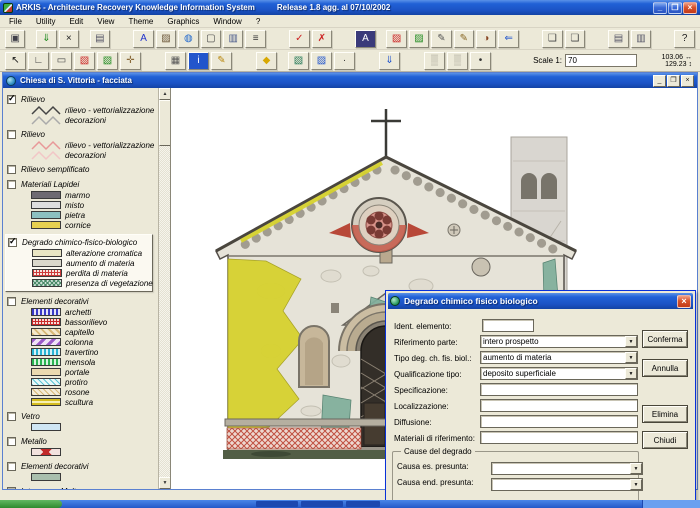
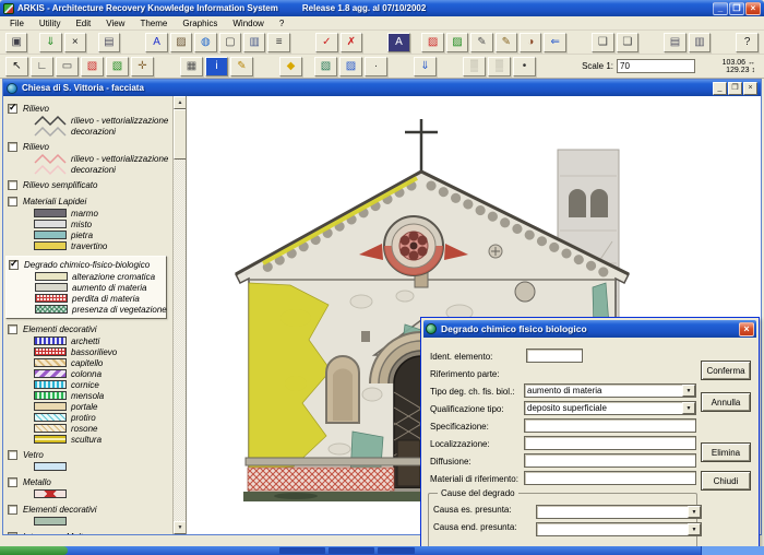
  ARKIS - Architecture Recovery Knowledge Information System
  Release 1.8 agg. al 07/10/2002
  _
  ❐
  ×
  File
  Utility
  Edit
  View
  Theme
  Graphics
  Window
  ?
  ▣
  ⇓
  ×
  ▤
  A
  ▨
  ◍
  ▢
  ▥
  ≡
  ✓
  ✗
  A
  ▨
  ▨
  ✎
  ✎
  ◑
  ⇐
  ❑
  ❏
  ▤
  ▥
  ?
  ↖
  ∟
  ▭
  ▧
  ▧
  ✛
  ▦
  i
  ✎
  ◆
  ▧
  ▨
  ·
  ⇓
  ▒
  ▒
  •
  Scale 1:
  70
  Chiesa di S. Vittoria - facciata
  ✓
  Rilievo
  rilievo - vettorializzazione
  decorazioni
  Rilievo
  rilievo - vettorializzazione
  decorazioni
  Rilievo semplificato
  Materiali Lapidei
  marmo
  misto
  pietra
- cornice
+ travertino
  ✓
  Degrado chimico-fisico-biologico
  alterazione cromatica
  aumento di materia
  perdita di materia
  presenza di vegetazione
  Elementi decorativi
  archetti
  bassorilievo
  capitello
  colonna
- travertino
+ cornice
  mensola
  portale
  protiro
  rosone
  scultura
  Vetro
  Metallo
  Elementi decorativi
  Degrado chimico fisico biologico
  ×
  Ident. elemento:
  Riferimento parte:
- intero prospetto
  Tipo deg. ch. fis. biol.:
  aumento di materia
  Qualificazione tipo:
  deposito superficiale
  Specificazione:
  Localizzazione:
  Diffusione:
  Materiali di riferimento:
  Cause del degrado
  Causa es. presunta:
  Causa end. presunta:
  Conferma
  Annulla
  Elimina
  Chiudi
